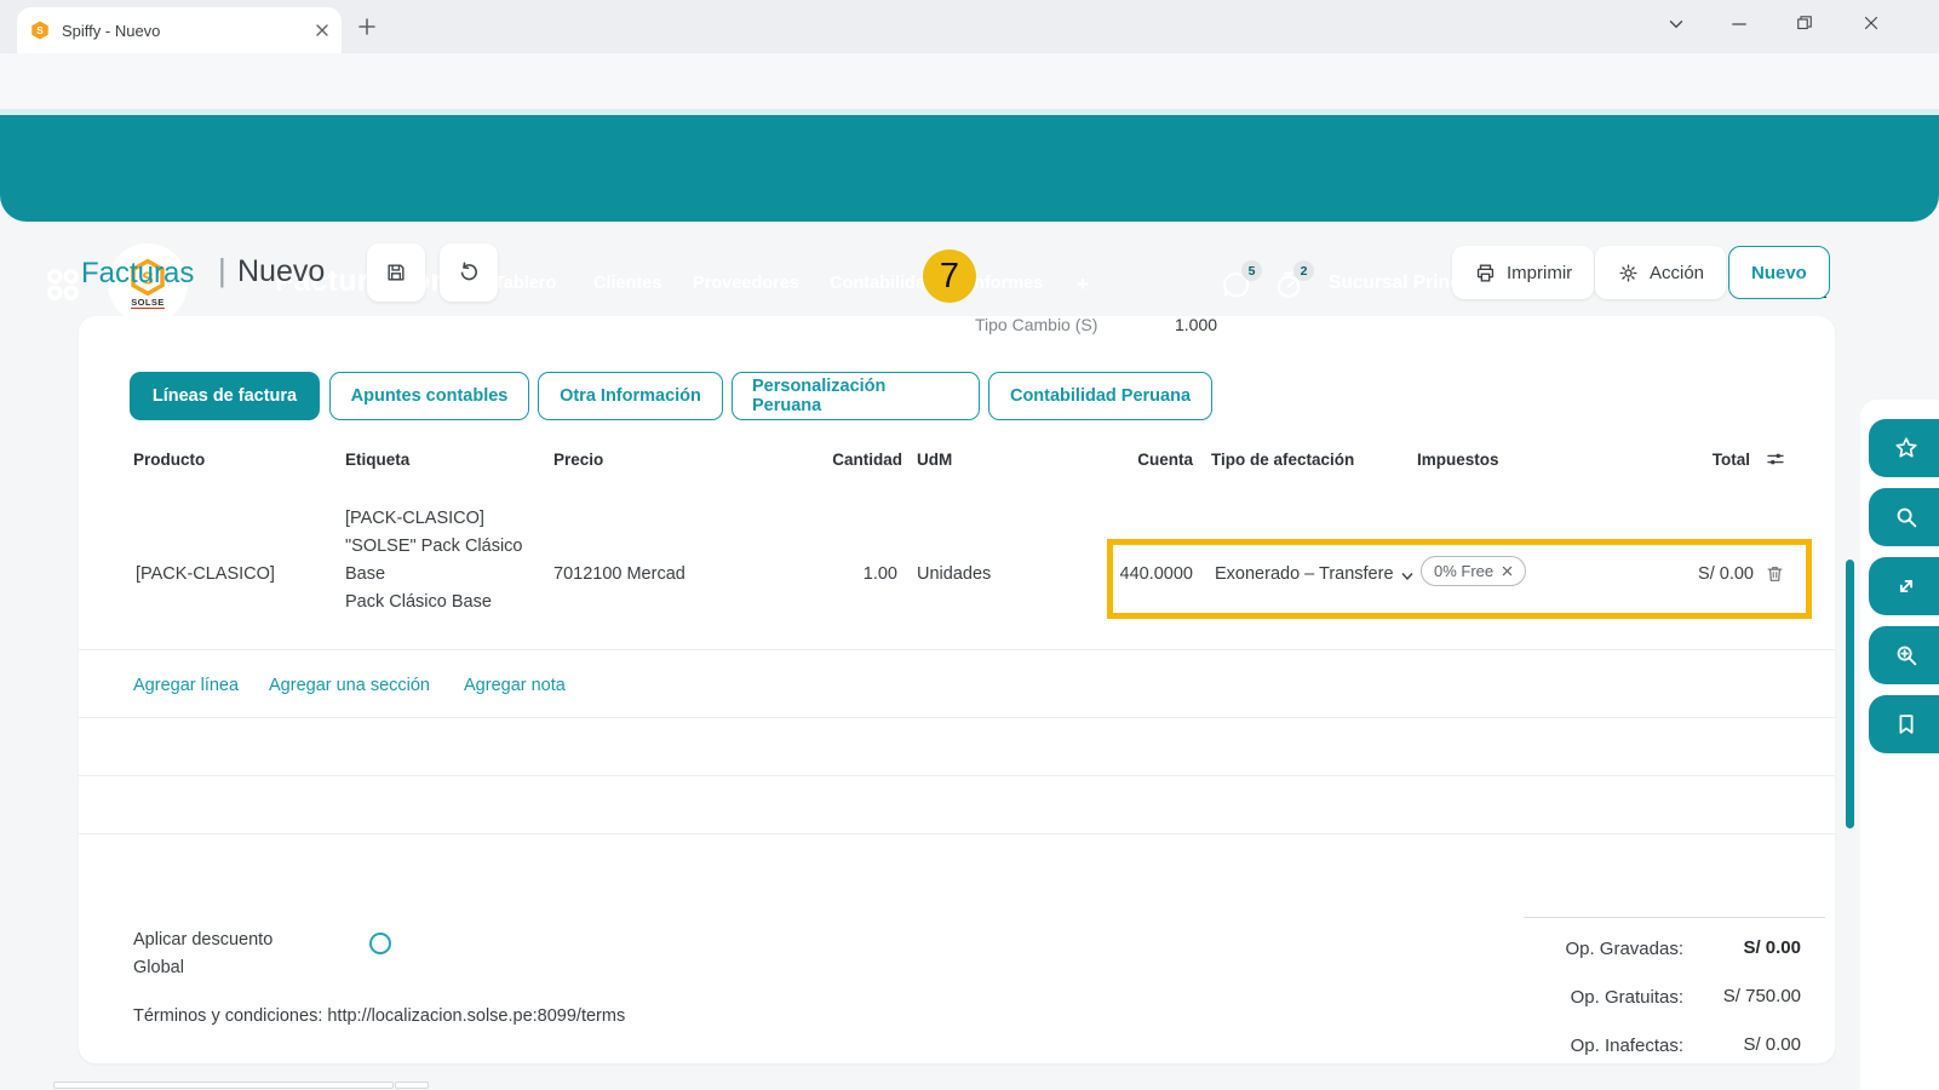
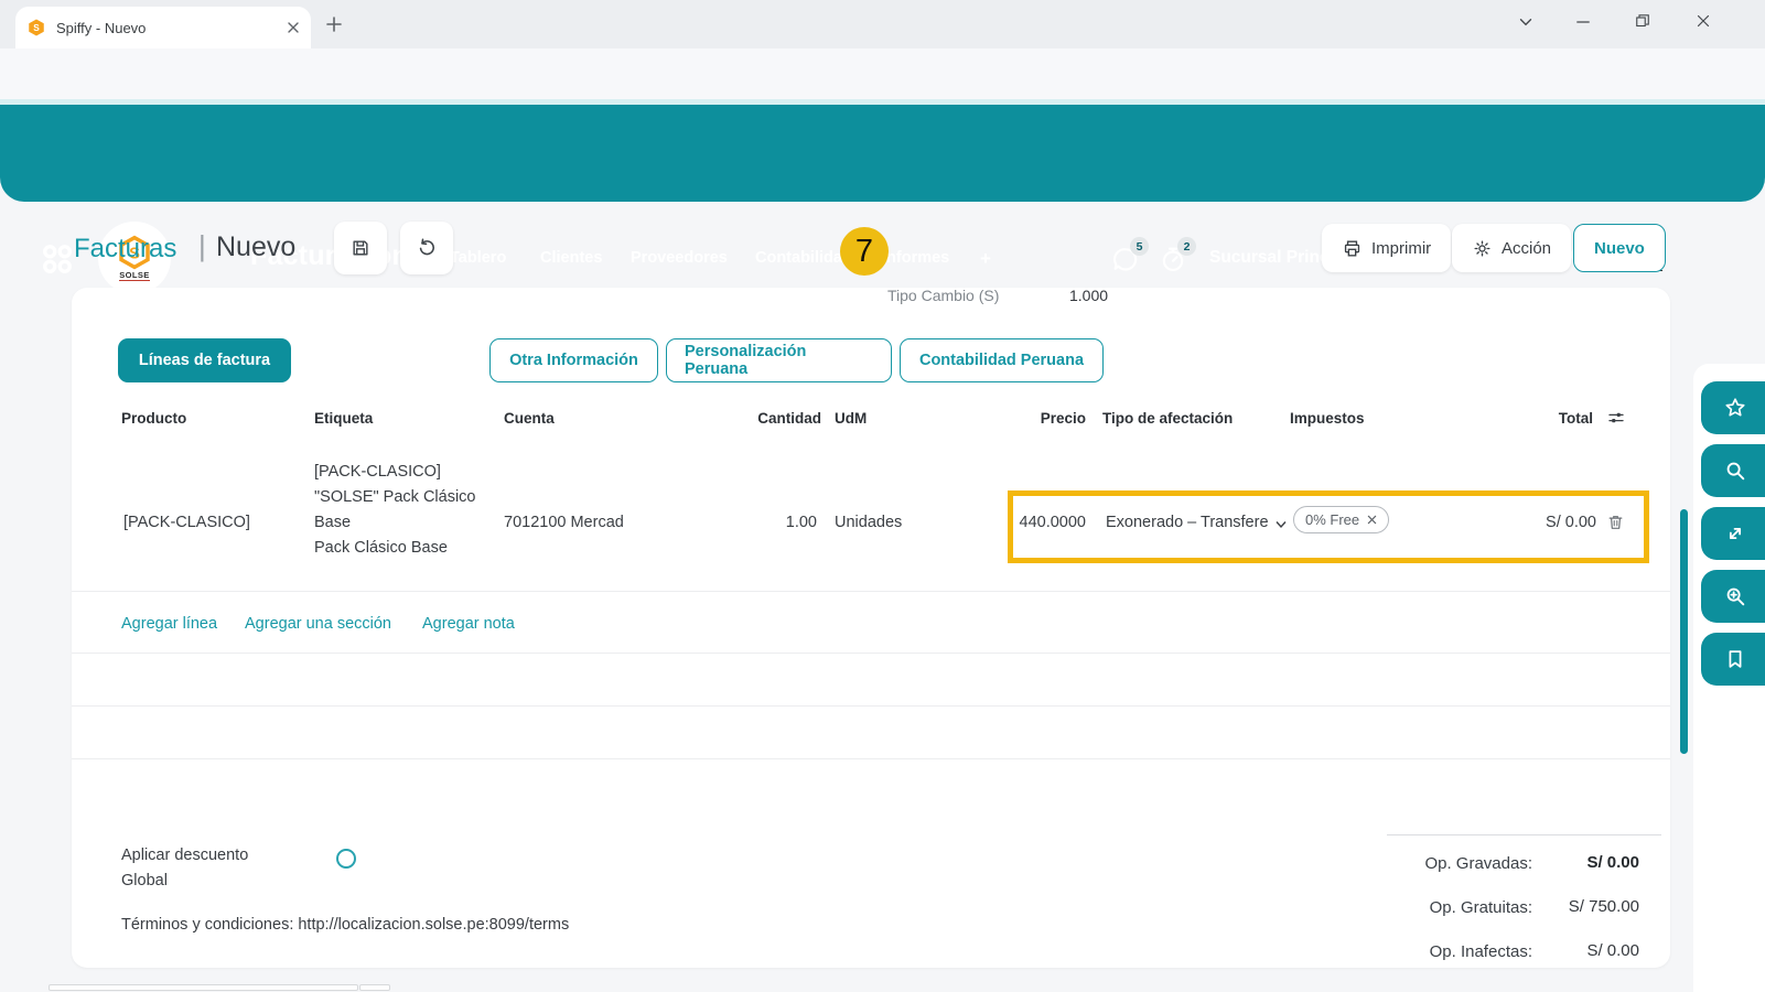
  S
  Spiffy - Nuevo
  S
  SOLSE
  Contabilida
  nformes
  5
  2
  Facturas
  |
  Nuevo
  7
  Imprimir
  Acción
  Nuevo
  Tipo Cambio (S)
  1.000
  Líneas de factura
- Apuntes contables
  Otra Información
  Personalización Peruana
  Contabilidad Peruana
  Producto
  Etiqueta
- Precio
+ Cuenta
  Cantidad
  UdM
- Cuenta
+ Precio
  Tipo de afectación
  Impuestos
  Total
  [PACK-CLASICO]
  [PACK-CLASICO]
  "SOLSE" Pack Clásico
  Base
  Pack Clásico Base
  7012100 Mercad
  1.00
  Unidades
  440.0000
  Exonerado – Transfere
  0% Free
  S/ 0.00
  Agregar línea
  Agregar una sección
  Agregar nota
  Aplicar descuento
  Global
  Términos y condiciones: http://localizacion.solse.pe:8099/terms
  Op. Gravadas:
  S/ 0.00
  Op. Gratuitas:
  S/ 750.00
  Op. Inafectas:
  S/ 0.00
